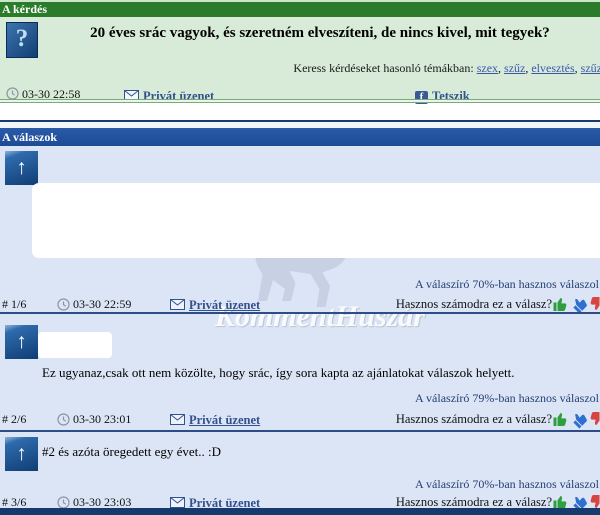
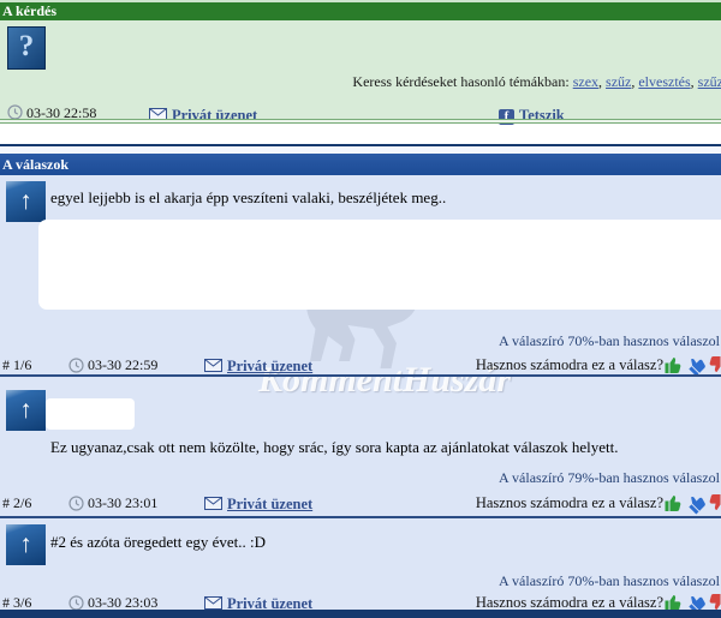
  A kérdés
  ?
- 20 éves srác vagyok, és szeretném elveszíteni, de nincs kivel, mit tegyek?
  Keress kérdéseket hasonló témákban: szex, szűz, elvesztés, szűz
  03-30 22:58
  Privát üzenet
  f Tetszik
  A válaszok
  KommentHuszár
  ↑
+ egyel lejjebb is el akarja épp veszíteni valaki, beszéljétek meg..
  A válaszíró 70%-ban hasznos válaszol
  # 1/6
  03-30 22:59
  Privát üzenet
  Hasznos számodra ez a válasz?
  ↑
  Ez ugyanaz,csak ott nem közölte, hogy srác, így sora kapta az ajánlatokat válaszok helyett.
  A válaszíró 79%-ban hasznos válaszol
  # 2/6
  03-30 23:01
  Privát üzenet
  Hasznos számodra ez a válasz?
  ↑
  #2 és azóta öregedett egy évet.. :D
  A válaszíró 70%-ban hasznos válaszol
  # 3/6
  03-30 23:03
  Privát üzenet
  Hasznos számodra ez a válasz?
